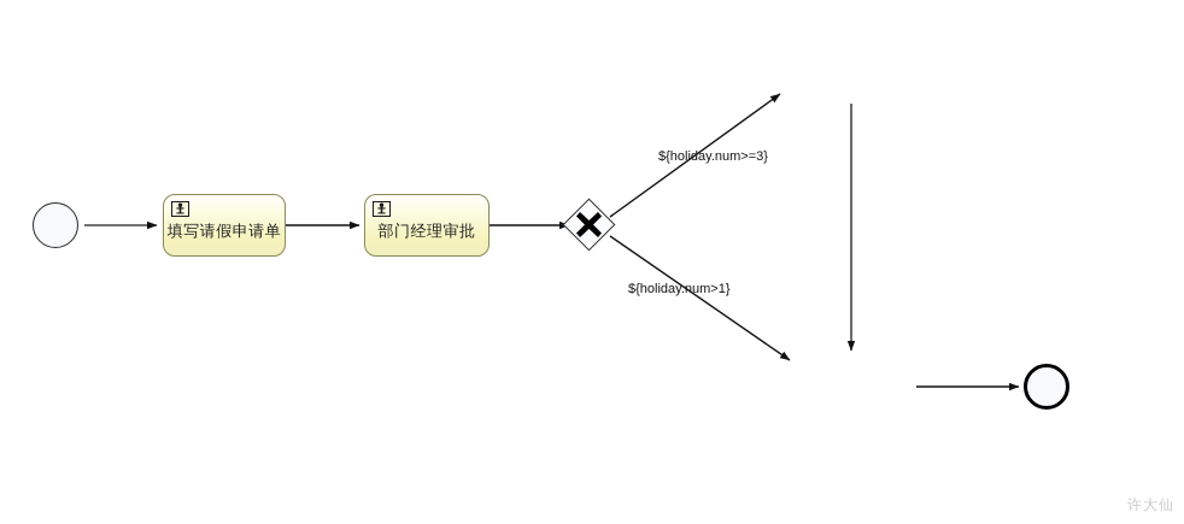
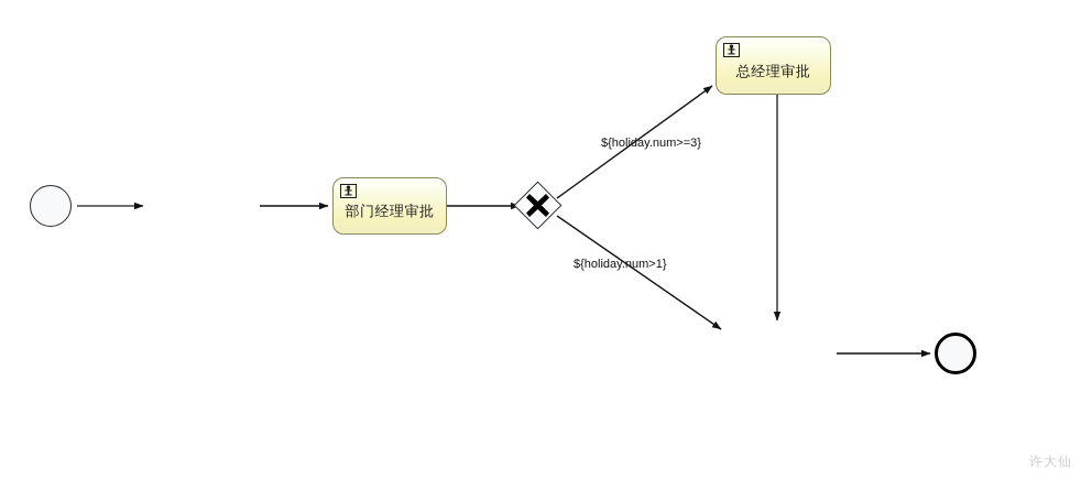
- 填写请假申请单
  部门经理审批
+ 总经理审批
  ${holiday.num>=3}
  ${holiday.num>1}
  许大仙
